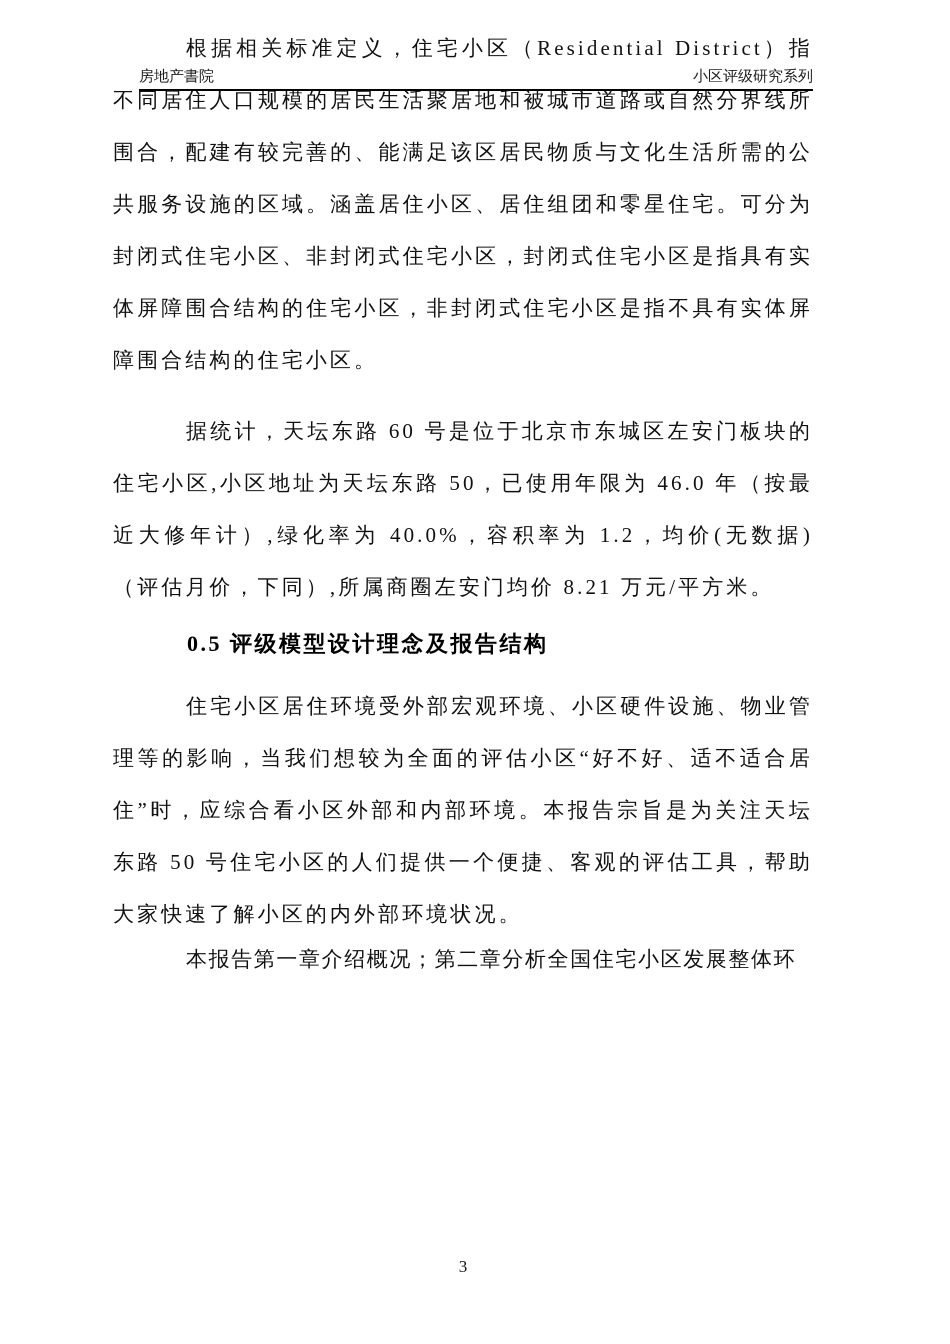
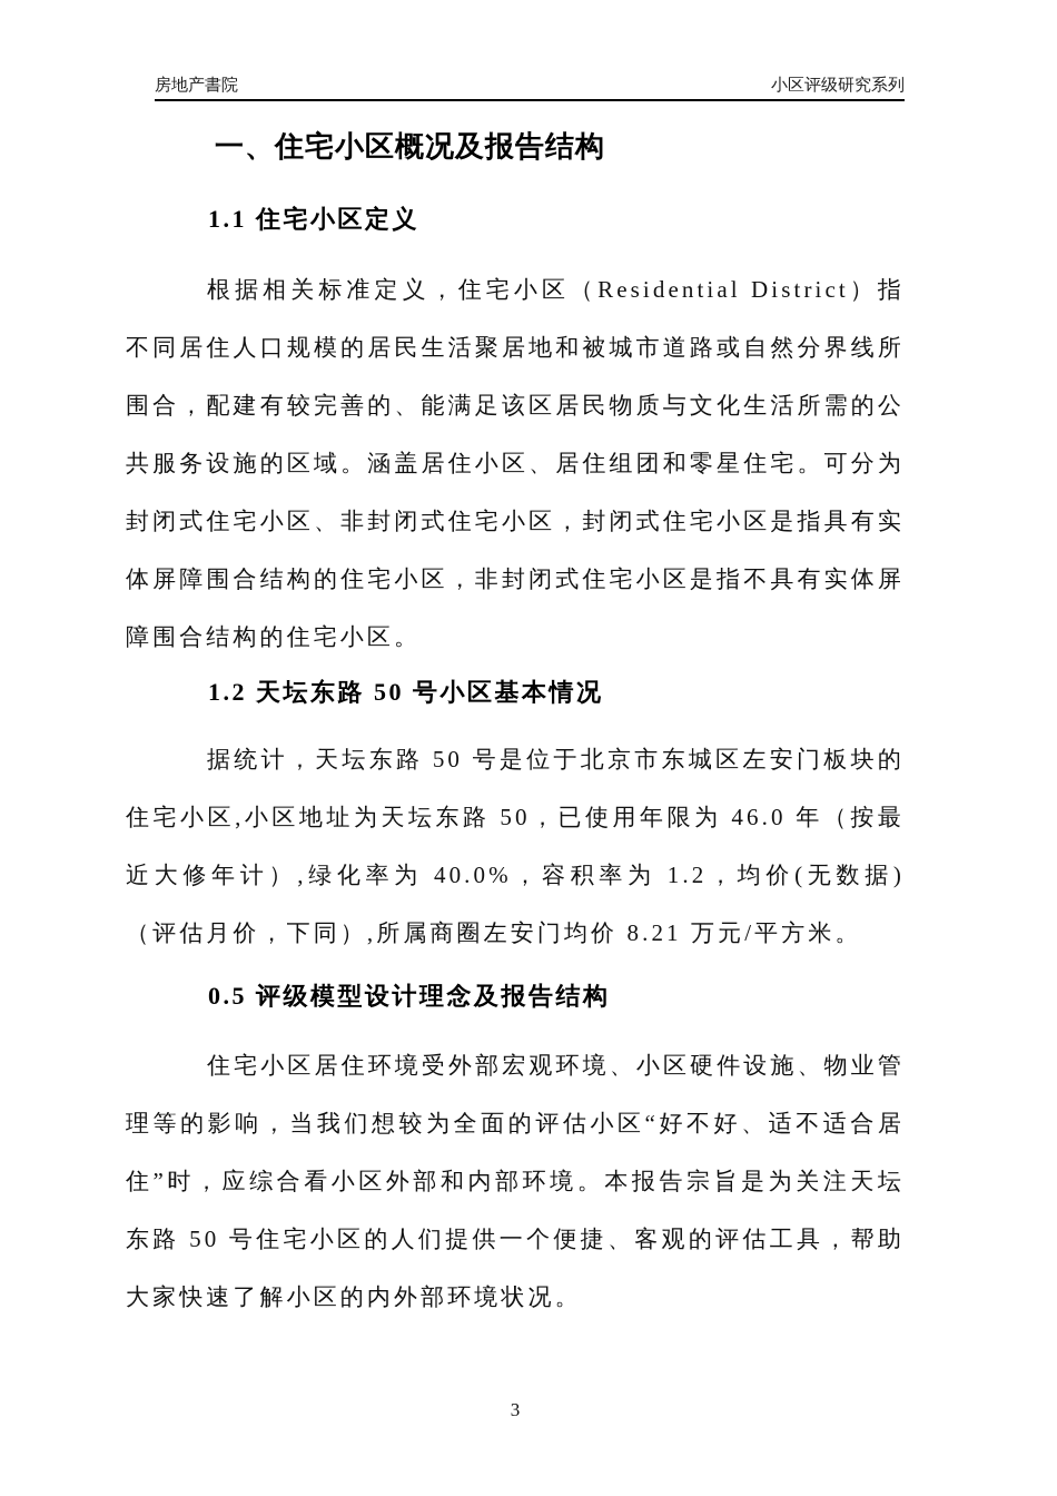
  房地产書院
  小区评级研究系列
+ 一、住宅小区概况及报告结构
+ 1.1 住宅小区定义
  根据相关标准定义，住宅小区（Residential District）指不同居住人口规模的居民生活聚居地和被城市道路或自然分界线所围合，配建有较完善的、能满足该区居民物质与文化生活所需的公共服务设施的区域。涵盖居住小区、居住组团和零星住宅。可分为封闭式住宅小区、非封闭式住宅小区，封闭式住宅小区是指具有实体屏障围合结构的住宅小区，非封闭式住宅小区是指不具有实体屏障围合结构的住宅小区。
+ 1.2 天坛东路 50 号小区基本情况
- 据统计，天坛东路 60 号是位于北京市东城区左安门板块的住宅小区,小区地址为天坛东路 50，已使用年限为 46.0 年（按最近大修年计）,绿化率为 40.0%，容积率为 1.2，均价(无数据)（评估月价，下同）,所属商圈左安门均价 8.21 万元/平方米。
+ 据统计，天坛东路 50 号是位于北京市东城区左安门板块的住宅小区,小区地址为天坛东路 50，已使用年限为 46.0 年（按最近大修年计）,绿化率为 40.0%，容积率为 1.2，均价(无数据)（评估月价，下同）,所属商圈左安门均价 8.21 万元/平方米。
  0.5 评级模型设计理念及报告结构
  住宅小区居住环境受外部宏观环境、小区硬件设施、物业管理等的影响，当我们想较为全面的评估小区“好不好、适不适合居住”时，应综合看小区外部和内部环境。本报告宗旨是为关注天坛东路 50 号住宅小区的人们提供一个便捷、客观的评估工具，帮助大家快速了解小区的内外部环境状况。
- 本报告第一章介绍概况；第二章分析全国住宅小区发展整体环
  3
